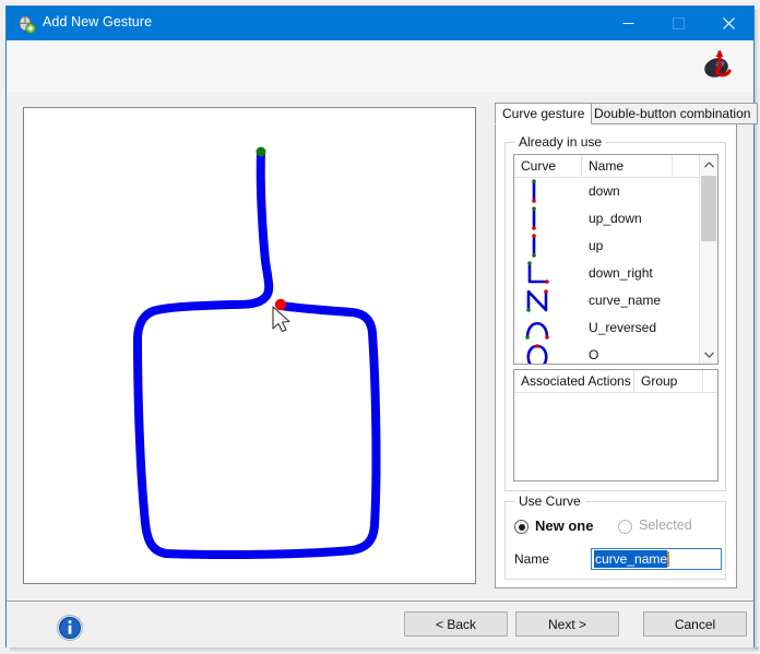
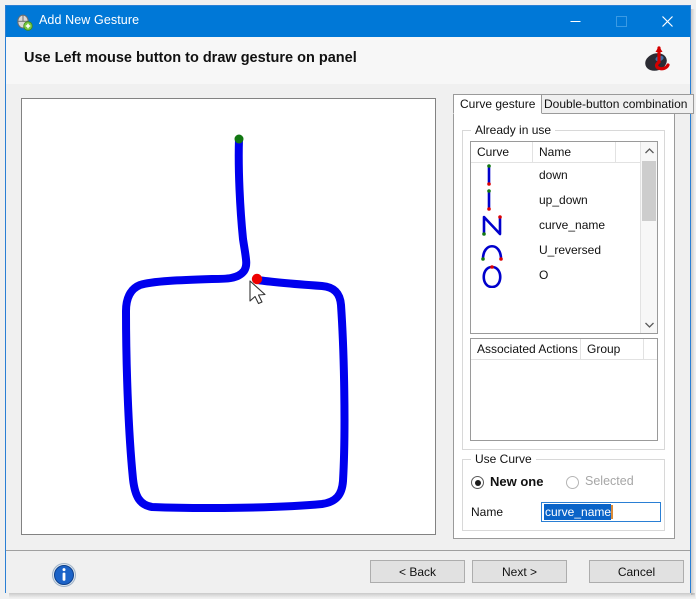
  Add New Gesture
+ Use Left mouse button to draw gesture on panel
  Curve gesture
  Double-button combination
  Already in use
  Curve
  Name
  down
  up_down
- up
- down_right
  curve_name
  U_reversed
  O
  Associated Actions
  Group
  Use Curve
  New one
  Selected
  Name
  curve_name
  < Back
  Next >
  Cancel
